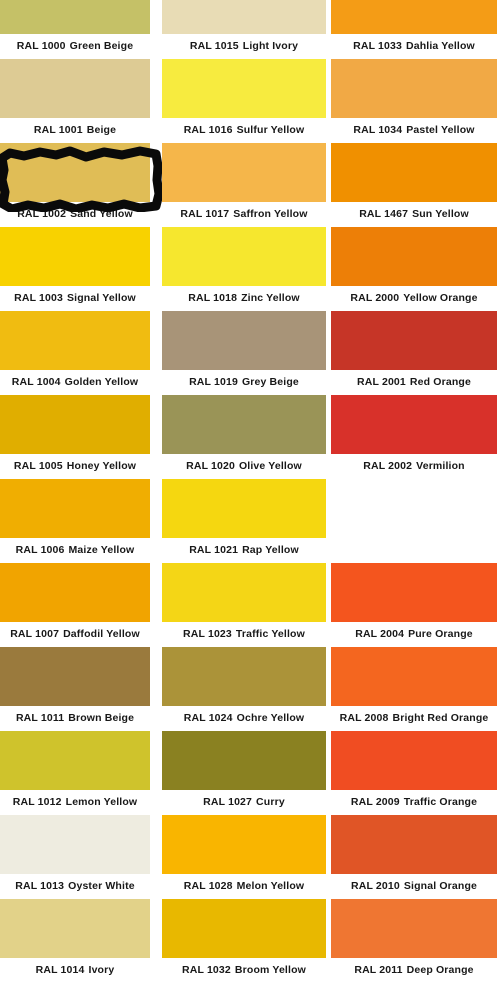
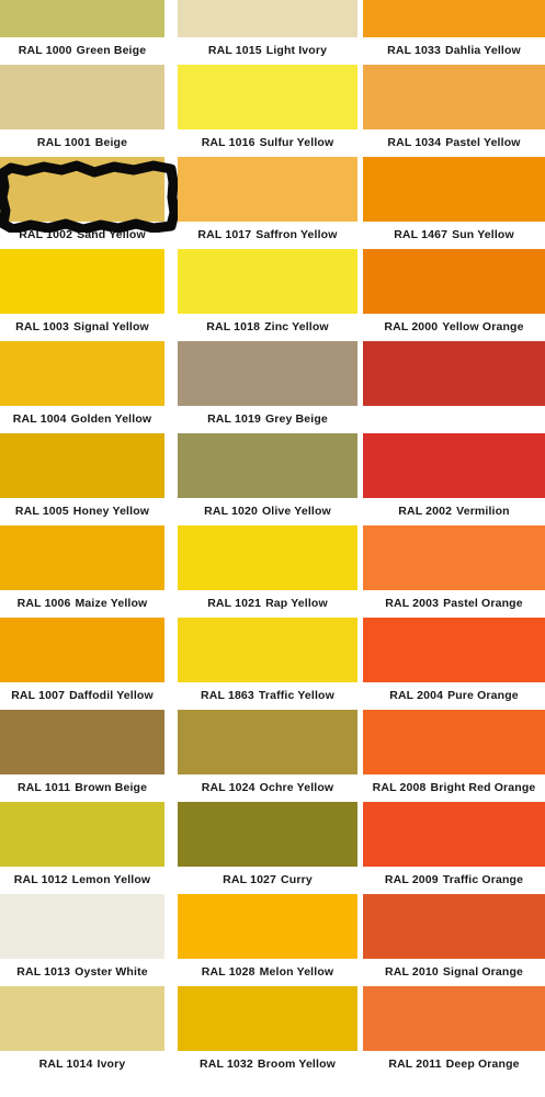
  RAL 1000 Green Beige
  RAL 1001 Beige
  RAL 1002 Sand Yellow
  RAL 1003 Signal Yellow
  RAL 1004 Golden Yellow
  RAL 1005 Honey Yellow
  RAL 1006 Maize Yellow
  RAL 1007 Daffodil Yellow
  RAL 1011 Brown Beige
  RAL 1012 Lemon Yellow
  RAL 1013 Oyster White
  RAL 1014 Ivory
  RAL 1015 Light Ivory
  RAL 1016 Sulfur Yellow
  RAL 1017 Saffron Yellow
  RAL 1018 Zinc Yellow
  RAL 1019 Grey Beige
  RAL 1020 Olive Yellow
  RAL 1021 Rap Yellow
- RAL 1023 Traffic Yellow
+ RAL 1863 Traffic Yellow
  RAL 1024 Ochre Yellow
  RAL 1027 Curry
  RAL 1028 Melon Yellow
  RAL 1032 Broom Yellow
  RAL 1033 Dahlia Yellow
  RAL 1034 Pastel Yellow
  RAL 1467 Sun Yellow
  RAL 2000 Yellow Orange
- RAL 2001 Red Orange
  RAL 2002 Vermilion
+ RAL 2003 Pastel Orange
  RAL 2004 Pure Orange
  RAL 2008 Bright Red Orange
  RAL 2009 Traffic Orange
  RAL 2010 Signal Orange
  RAL 2011 Deep Orange
